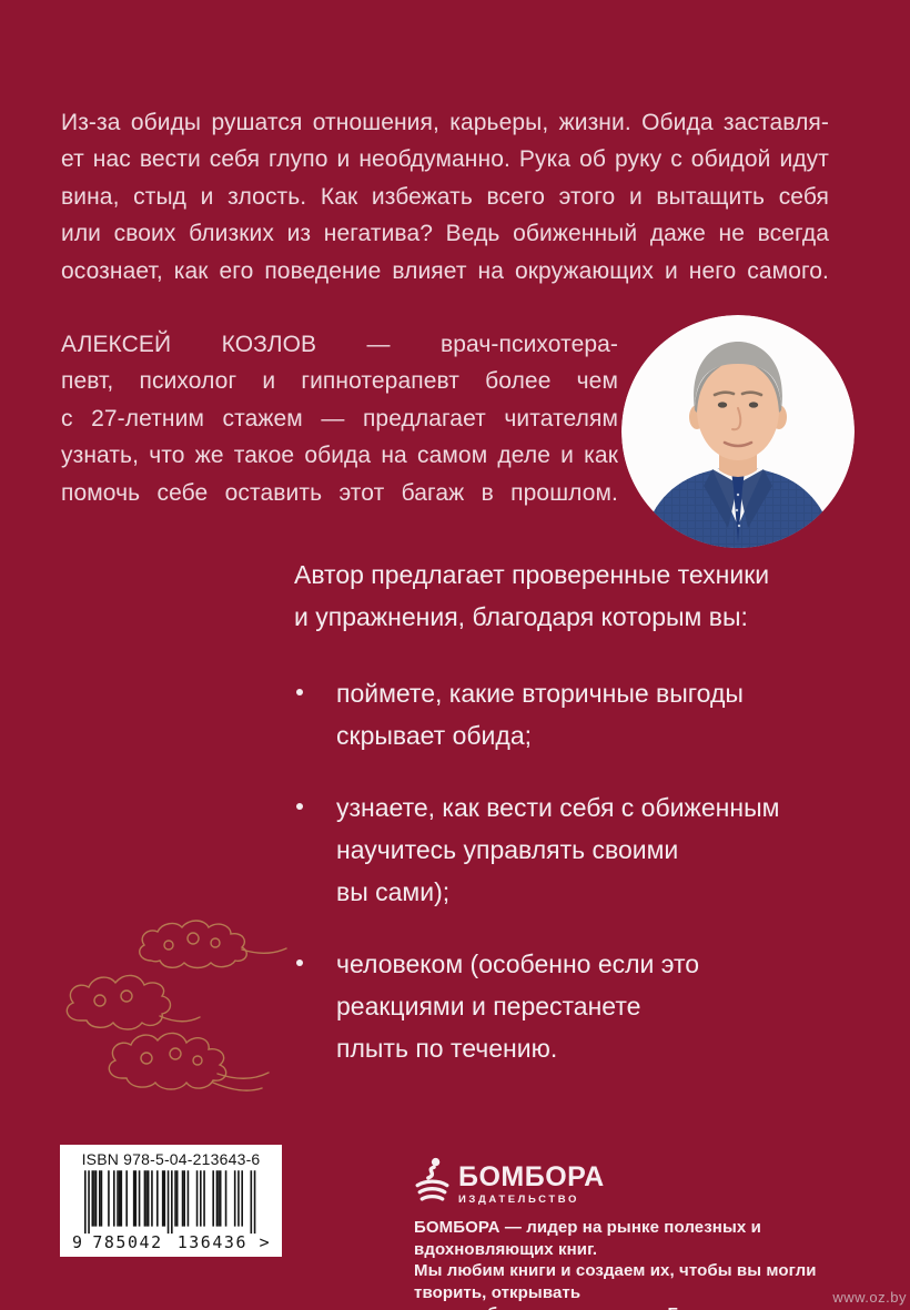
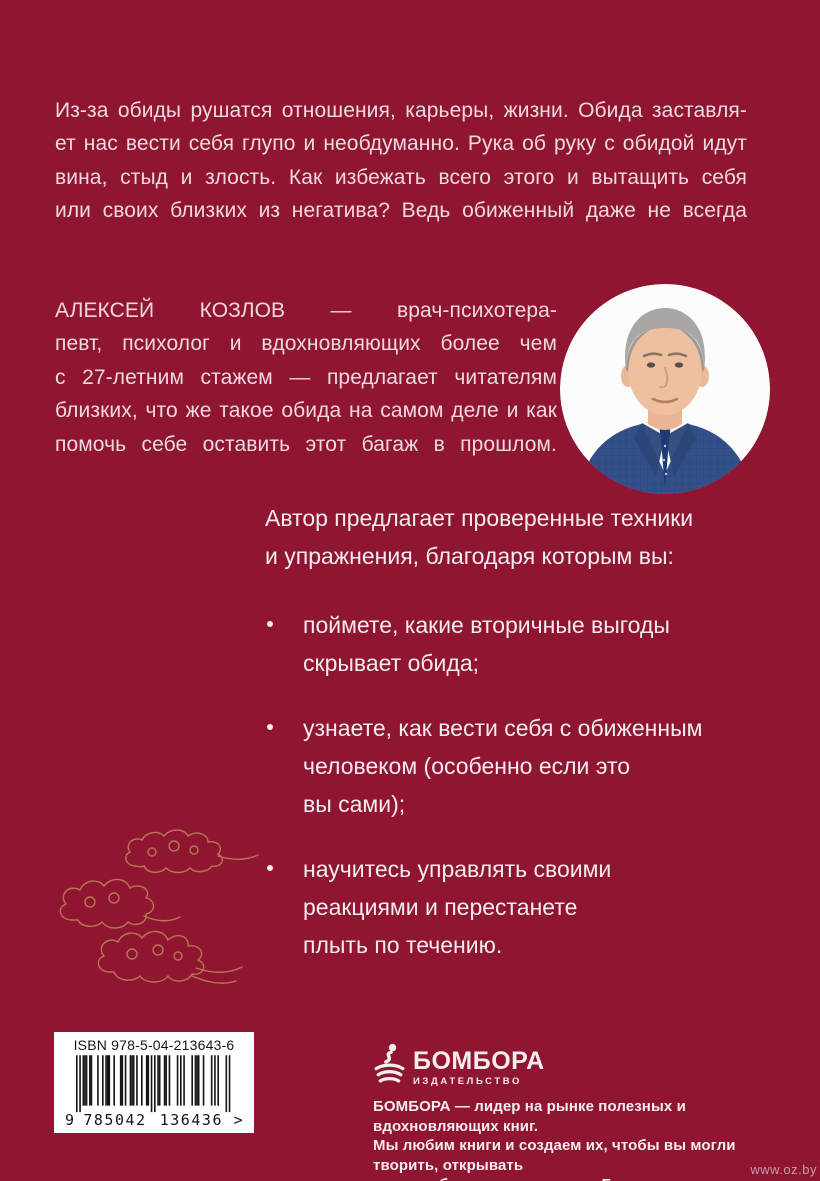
  Из-за обиды рушатся отношения, карьеры, жизни. Обида заставля-
  ет нас вести себя глупо и необдуманно. Рука об руку с обидой идут
  вина, стыд и злость. Как избежать всего этого и вытащить себя
  или своих близких из негатива? Ведь обиженный даже не всегда
- осознает, как его поведение влияет на окружающих и него самого.
  АЛЕКСЕЙ КОЗЛОВ — врач-психотера-
- певт, психолог и гипнотерапевт более чем
+ певт, психолог и вдохновляющих более чем
  с 27-летним стажем — предлагает читателям
- узнать, что же такое обида на самом деле и как
+ близких, что же такое обида на самом деле и как
  помочь себе оставить этот багаж в прошлом.
  Автор предлагает проверенные техники
  и упражнения, благодаря которым вы:
  поймете, какие вторичные выгоды
  скрывает обида;
  узнаете, как вести себя с обиженным
- научитесь управлять своими
+ человеком (особенно если это
  вы сами);
- человеком (особенно если это
+ научитесь управлять своими
  реакциями и перестанете
  плыть по течению.
  ISBN 978-5-04-213643-6
  9
  785042
  136436
  >
  БОМБОРА
  ИЗДАТЕЛЬСТВО
  БОМБОРА — лидер на рынке полезных и вдохновляющих книг.
  Мы любим книги и создаем их, чтобы вы могли творить, открывать
  www.oz.by
